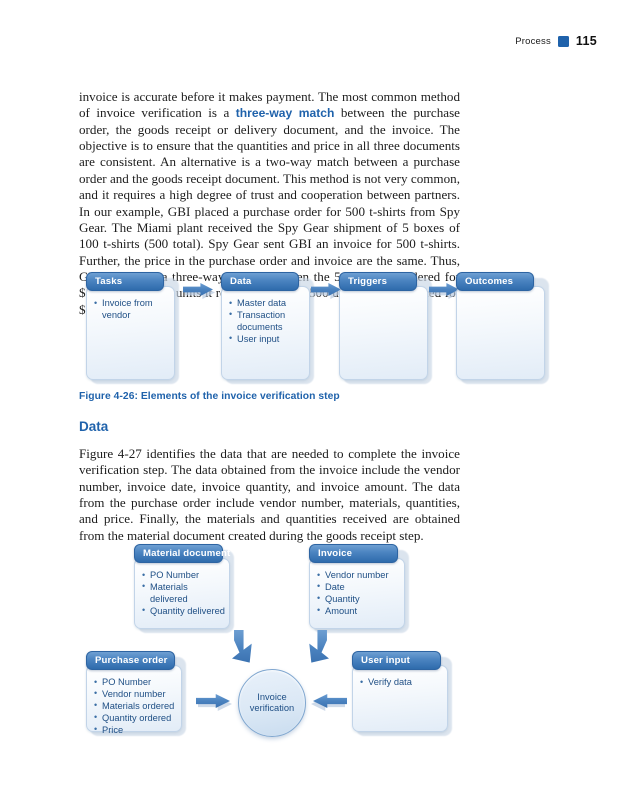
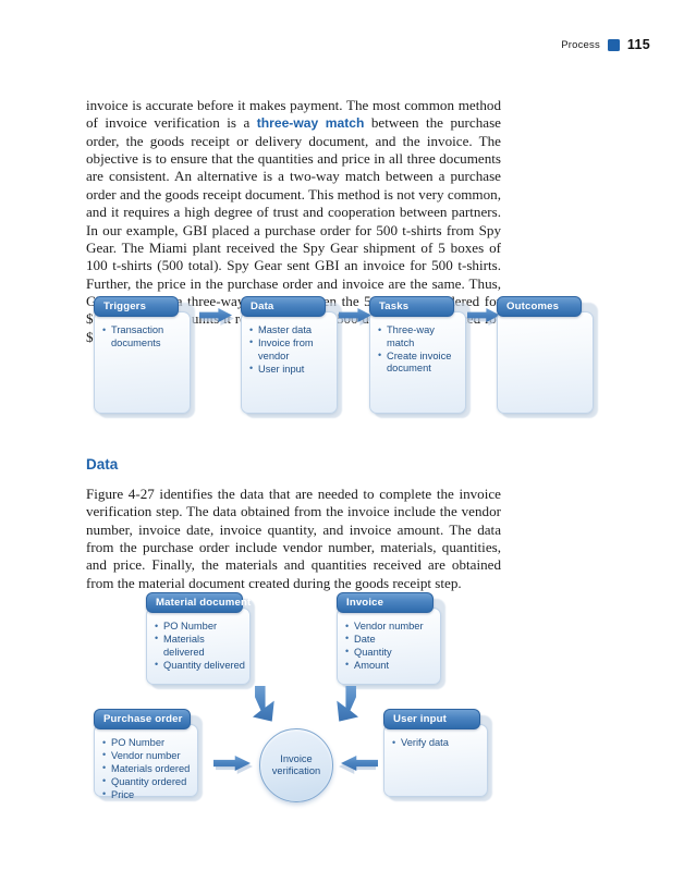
  Process
  115
  invoice is accurate before it makes payment. The most common method of invoice verification is a three-way match between the purchase order, the goods receipt or delivery document, and the invoice. The objective is to ensure that the quantities and price in all three documents are consistent. An alternative is a two-way match between a purchase order and the goods receipt document. This method is not very common, and it requires a high degree of trust and cooperation between partners. In our example, GBI placed a purchase order for 500 t-shirts from Spy Gear. The Miami plant received the Spy Gear shipment of 5 boxes of 100 t-shirts (500 total). Spy Gear sent GBI an invoice for 500 t-shirts. Further, the price in the purchase order and invoice are the same. Thus, G a three-waen the 5ered fo $ unitst r 500 ued $
- Tasks
+ Triggers
- Invoice from vendor
+ Transaction documents
  Data
  Master data
- Transaction documents
+ Invoice from vendor
  User input
- Triggers
+ Tasks
+ Three-way match
+ Create invoice document
  Outcomes
- Figure 4-26: Elements of the invoice verification step
  Data
  Figure 4-27 identifies the data that are needed to complete the invoice verification step. The data obtained from the invoice include the vendor number, invoice date, invoice quantity, and invoice amount. The data from the purchase order include vendor number, materials, quantities, and price. Finally, the materials and quantities received are obtained from the material document created during the goods receipt step.
  Material document
  PO Number
  Materials delivered
  Quantity delivered
  Invoice
  Vendor number
  Date
  Quantity
  Amount
  Purchase order
  PO Number
  Vendor number
  Materials ordered
  Quantity ordered
  Price
  Invoice verification
  User input
  Verify data
